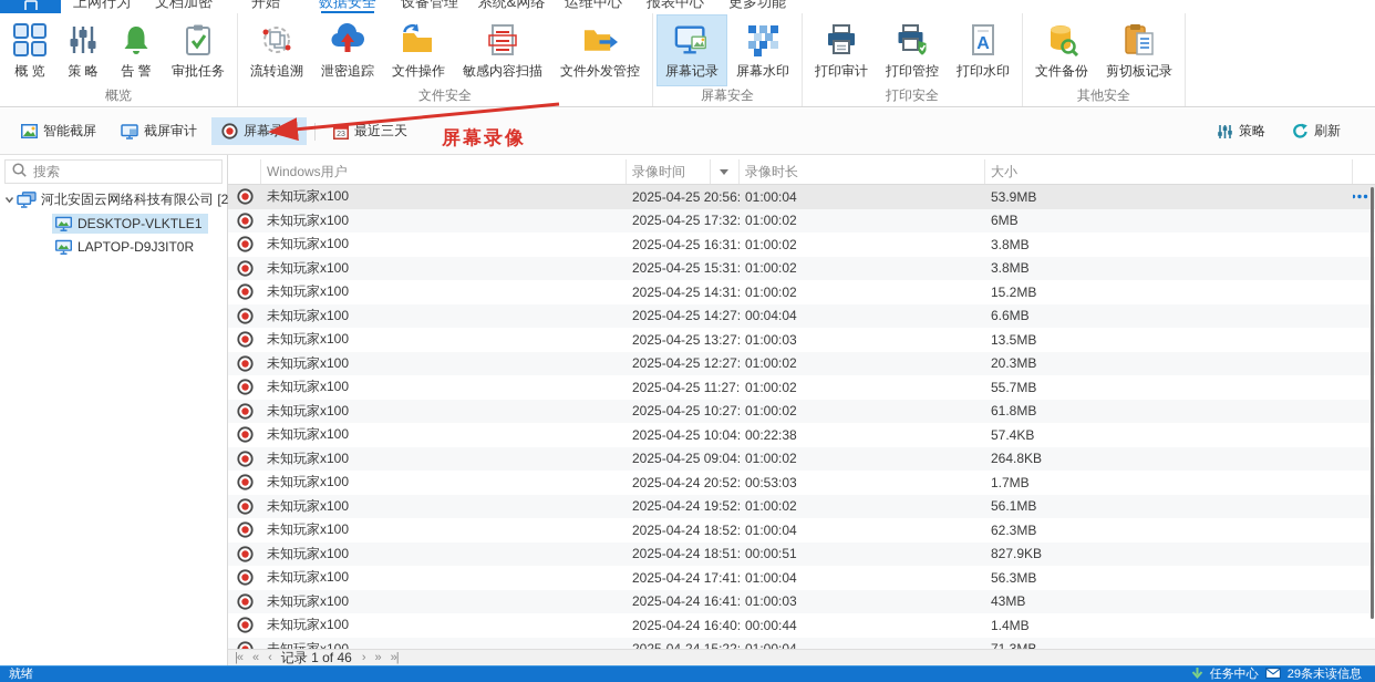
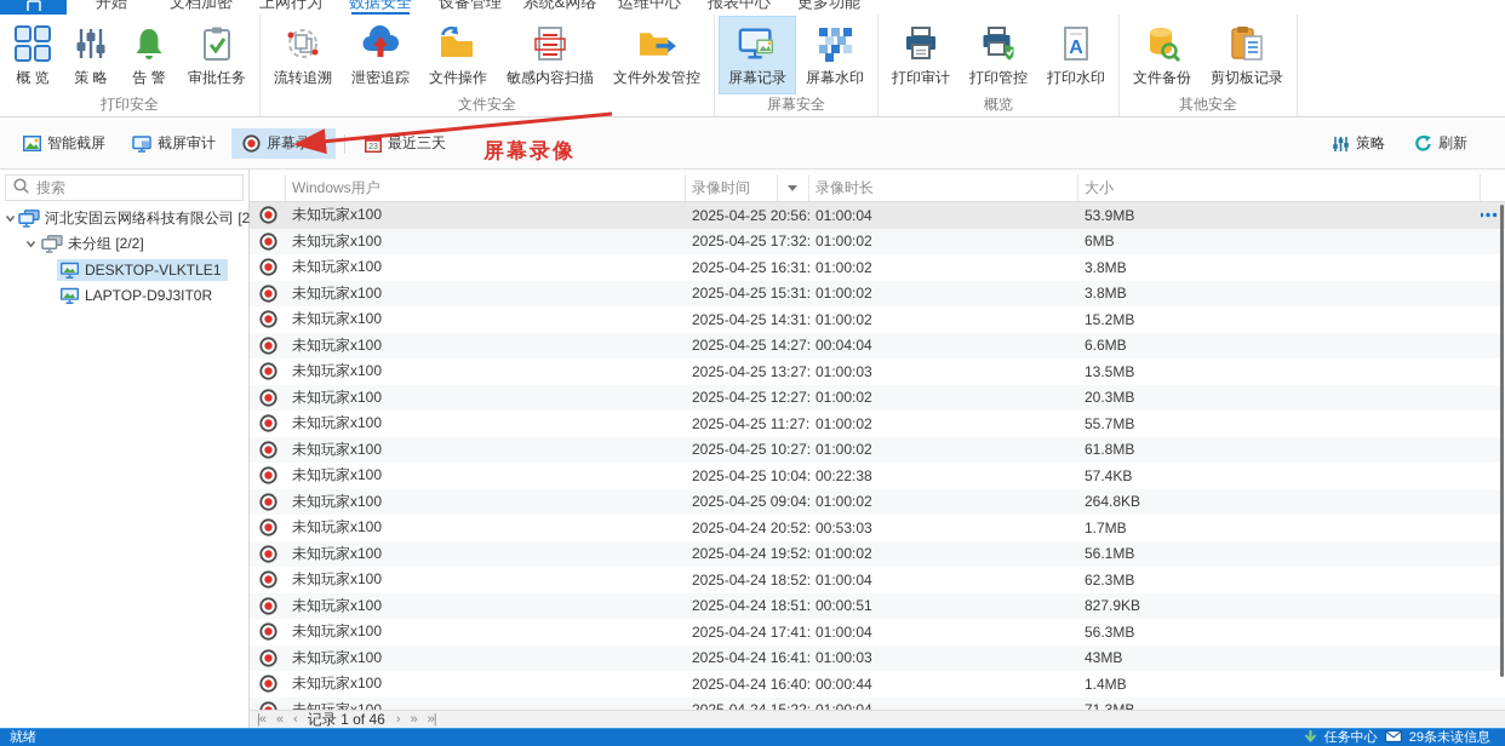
- 上网行为
+ 开始
  文档加密
- 开始
+ 上网行为
  数据安全
  设备管理
  系统&网络
  运维中心
  报表中心
  更多功能
  概 览
  策 略
  告 警
  审批任务
- 概览
+ 打印安全
  流转追溯
  泄密追踪
  文件操作
  敏感内容扫描
  文件外发管控
  文件安全
  屏幕记录
  屏幕水印
  屏幕安全
  打印审计
  打印管控
  A
  打印水印
- 打印安全
+ 概览
  文件备份
  剪切板记录
  其他安全
  智能截屏
  截屏审计
  最近三天
  策略
  刷新
  屏幕录像
  搜索
  河北安固云网络科技有限公司 [2
+ 未分组 [2/2]
  DESKTOP-VLKTLE1
  LAPTOP-D9J3IT0R
  Windows用户
  录像时间
  录像时长
  大小
  未知玩家x100
  2025-04-25 20:56:
  01:00:04
  53.9MB
  未知玩家x100
  2025-04-25 17:32:
  01:00:02
  6MB
  未知玩家x100
  2025-04-25 16:31:
  01:00:02
  3.8MB
  未知玩家x100
  2025-04-25 15:31:
  01:00:02
  3.8MB
  未知玩家x100
  2025-04-25 14:31:
  01:00:02
  15.2MB
  未知玩家x100
  2025-04-25 14:27:
  00:04:04
  6.6MB
  未知玩家x100
  2025-04-25 13:27:
  01:00:03
  13.5MB
  未知玩家x100
  2025-04-25 12:27:
  01:00:02
  20.3MB
  未知玩家x100
  2025-04-25 11:27:
  01:00:02
  55.7MB
  未知玩家x100
  2025-04-25 10:27:
  01:00:02
  61.8MB
  未知玩家x100
  2025-04-25 10:04:
  00:22:38
  57.4KB
  未知玩家x100
  2025-04-25 09:04:
  01:00:02
  264.8KB
  未知玩家x100
  2025-04-24 20:52:
  00:53:03
  1.7MB
  未知玩家x100
  2025-04-24 19:52:
  01:00:02
  56.1MB
  未知玩家x100
  2025-04-24 18:52:
  01:00:04
  62.3MB
  未知玩家x100
  2025-04-24 18:51:
  00:00:51
  827.9KB
  未知玩家x100
  2025-04-24 17:41:
  01:00:04
  56.3MB
  未知玩家x100
  2025-04-24 16:41:
  01:00:03
  43MB
  未知玩家x100
  2025-04-24 16:40:
  00:00:44
  1.4MB
  |«
  «
  ‹
  记录 1 of 46
  ›
  »
  »|
  就绪
  任务中心
  29条未读信息
